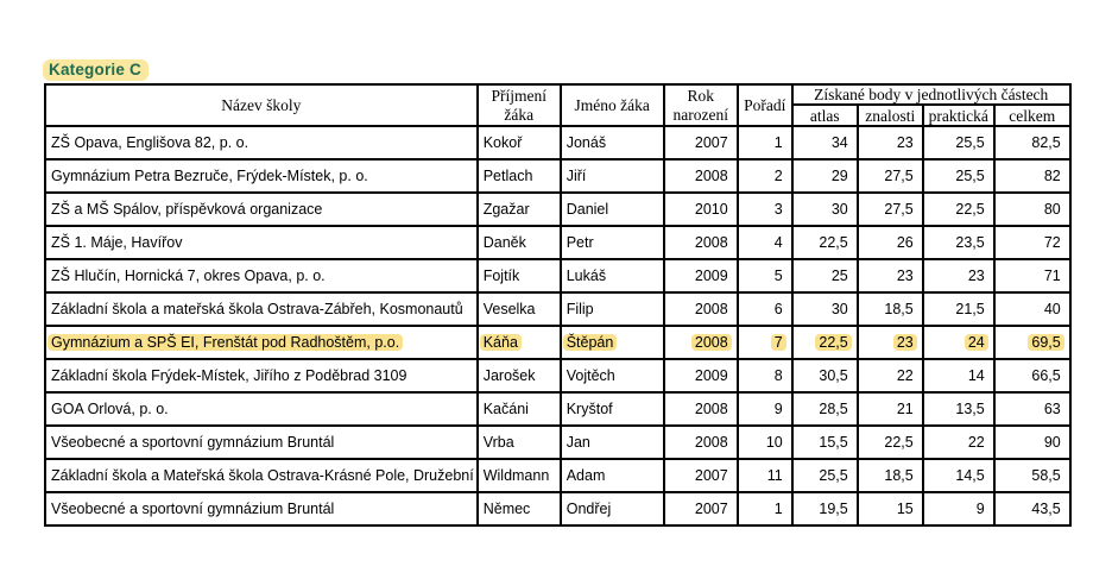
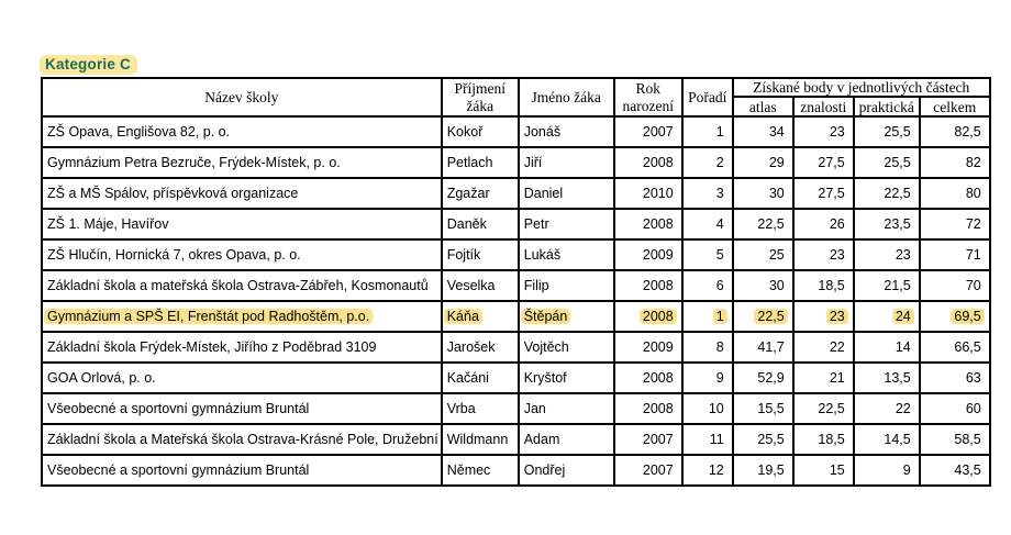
  Kategorie C
  Název školy	Příjmení žáka	Jméno žáka	Rok narození	Pořadí	Získané body v jednotlivých částech
  atlas	znalosti	praktická	celkem
  ZŠ Opava, Englišova 82, p. o.	Kokoř	Jonáš	2007	1	34	23	25,5	82,5
  Gymnázium Petra Bezruče, Frýdek-Místek, p. o.	Petlach	Jiří	2008	2	29	27,5	25,5	82
  ZŠ a MŠ Spálov, příspěvková organizace	Zgažar	Daniel	2010	3	30	27,5	22,5	80
  ZŠ 1. Máje, Havířov	Daněk	Petr	2008	4	22,5	26	23,5	72
  ZŠ Hlučín, Hornická 7, okres Opava, p. o.	Fojtík	Lukáš	2009	5	25	23	23	71
- Základní škola a mateřská škola Ostrava-Zábřeh, Kosmonautů	Veselka	Filip	2008	6	30	18,5	21,5	40
+ Základní škola a mateřská škola Ostrava-Zábřeh, Kosmonautů	Veselka	Filip	2008	6	30	18,5	21,5	70
- Gymnázium a SPŠ EI, Frenštát pod Radhoštěm, p.o.	Káňa	Štěpán	2008	7	22,5	23	24	69,5
+ Gymnázium a SPŠ EI, Frenštát pod Radhoštěm, p.o.	Káňa	Štěpán	2008	1	22,5	23	24	69,5
- Základní škola Frýdek-Místek, Jiřího z Poděbrad 3109	Jarošek	Vojtěch	2009	8	30,5	22	14	66,5
+ Základní škola Frýdek-Místek, Jiřího z Poděbrad 3109	Jarošek	Vojtěch	2009	8	41,7	22	14	66,5
- GOA Orlová, p. o.	Kačáni	Kryštof	2008	9	28,5	21	13,5	63
+ GOA Orlová, p. o.	Kačáni	Kryštof	2008	9	52,9	21	13,5	63
- Všeobecné a sportovní gymnázium Bruntál	Vrba	Jan	2008	10	15,5	22,5	22	90
+ Všeobecné a sportovní gymnázium Bruntál	Vrba	Jan	2008	10	15,5	22,5	22	60
  Základní škola a Mateřská škola Ostrava-Krásné Pole, Družební	Wildmann	Adam	2007	11	25,5	18,5	14,5	58,5
- Všeobecné a sportovní gymnázium Bruntál	Němec	Ondřej	2007	1	19,5	15	9	43,5
+ Všeobecné a sportovní gymnázium Bruntál	Němec	Ondřej	2007	12	19,5	15	9	43,5
